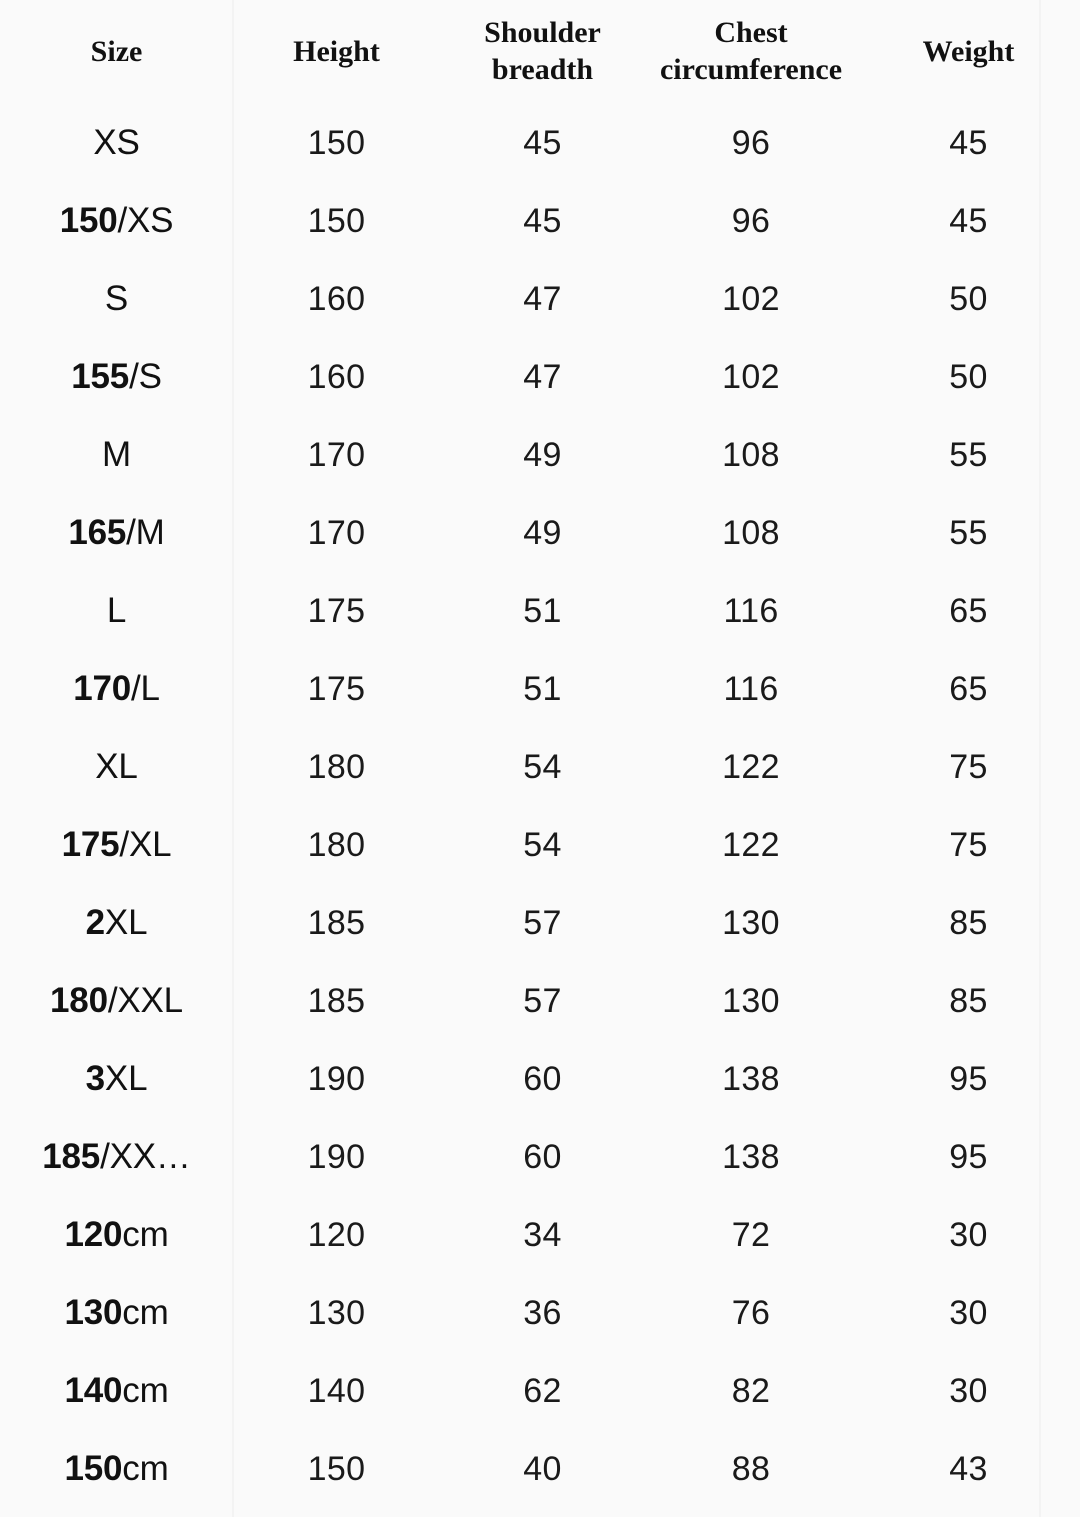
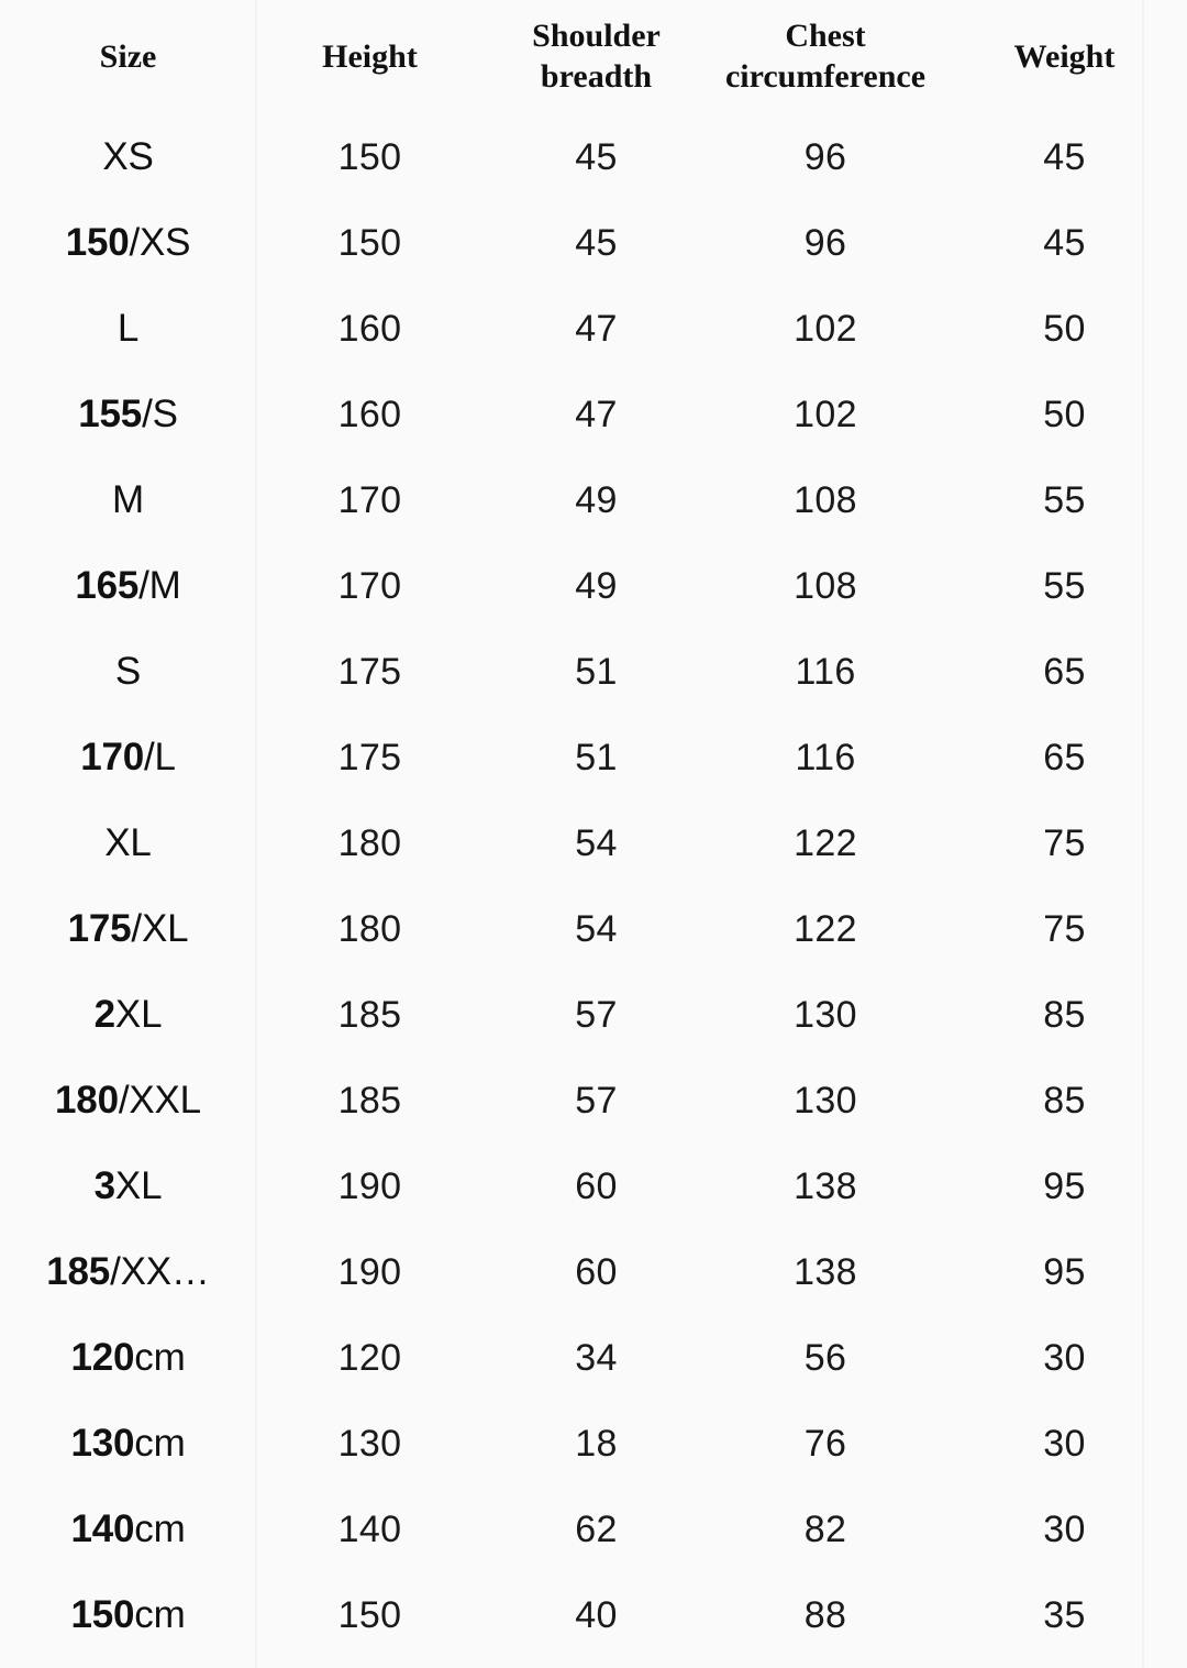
  Size	Height	Shoulder breadth	Chest circumference	Weight
  XS	150	45	96	45
  150/XS	150	45	96	45
- S	160	47	102	50
+ L	160	47	102	50
  155/S	160	47	102	50
  M	170	49	108	55
  165/M	170	49	108	55
- L	175	51	116	65
+ S	175	51	116	65
  170/L	175	51	116	65
  XL	180	54	122	75
  175/XL	180	54	122	75
  2XL	185	57	130	85
  180/XXL	185	57	130	85
  3XL	190	60	138	95
  185/XX…	190	60	138	95
- 120cm	120	34	72	30
+ 120cm	120	34	56	30
- 130cm	130	36	76	30
+ 130cm	130	18	76	30
  140cm	140	62	82	30
- 150cm	150	40	88	43
+ 150cm	150	40	88	35
